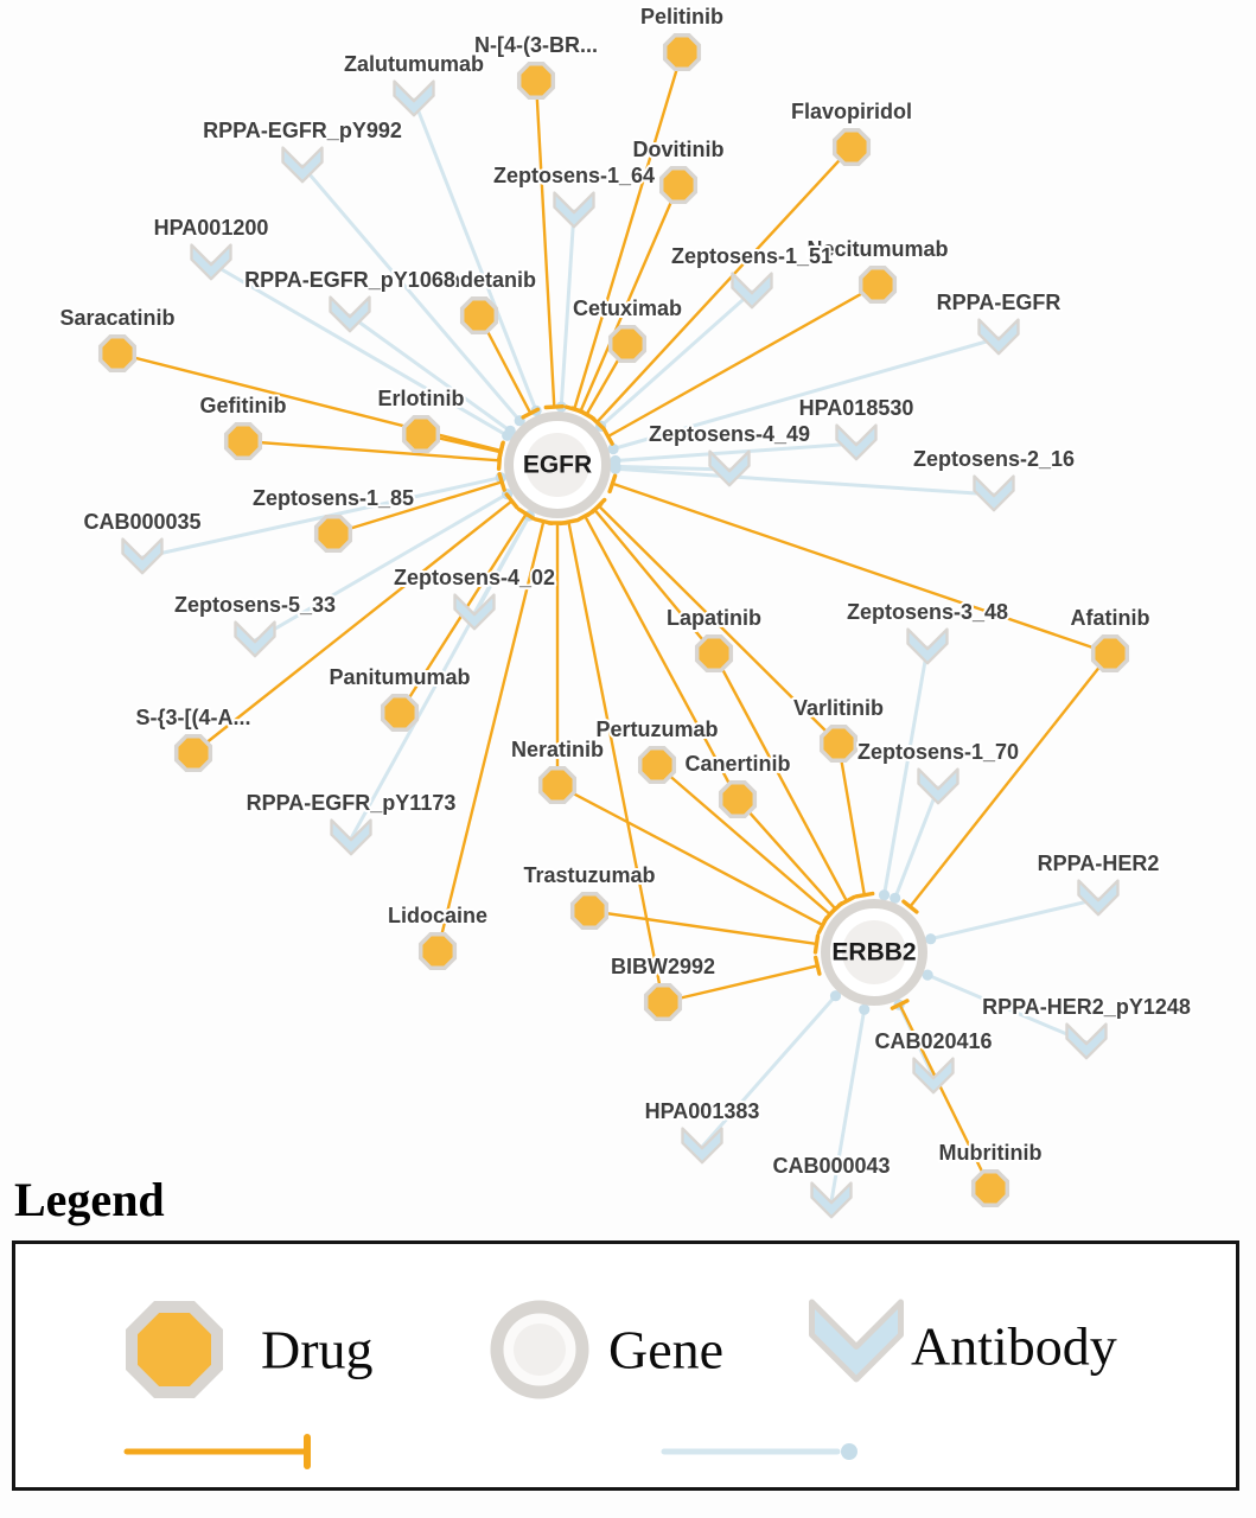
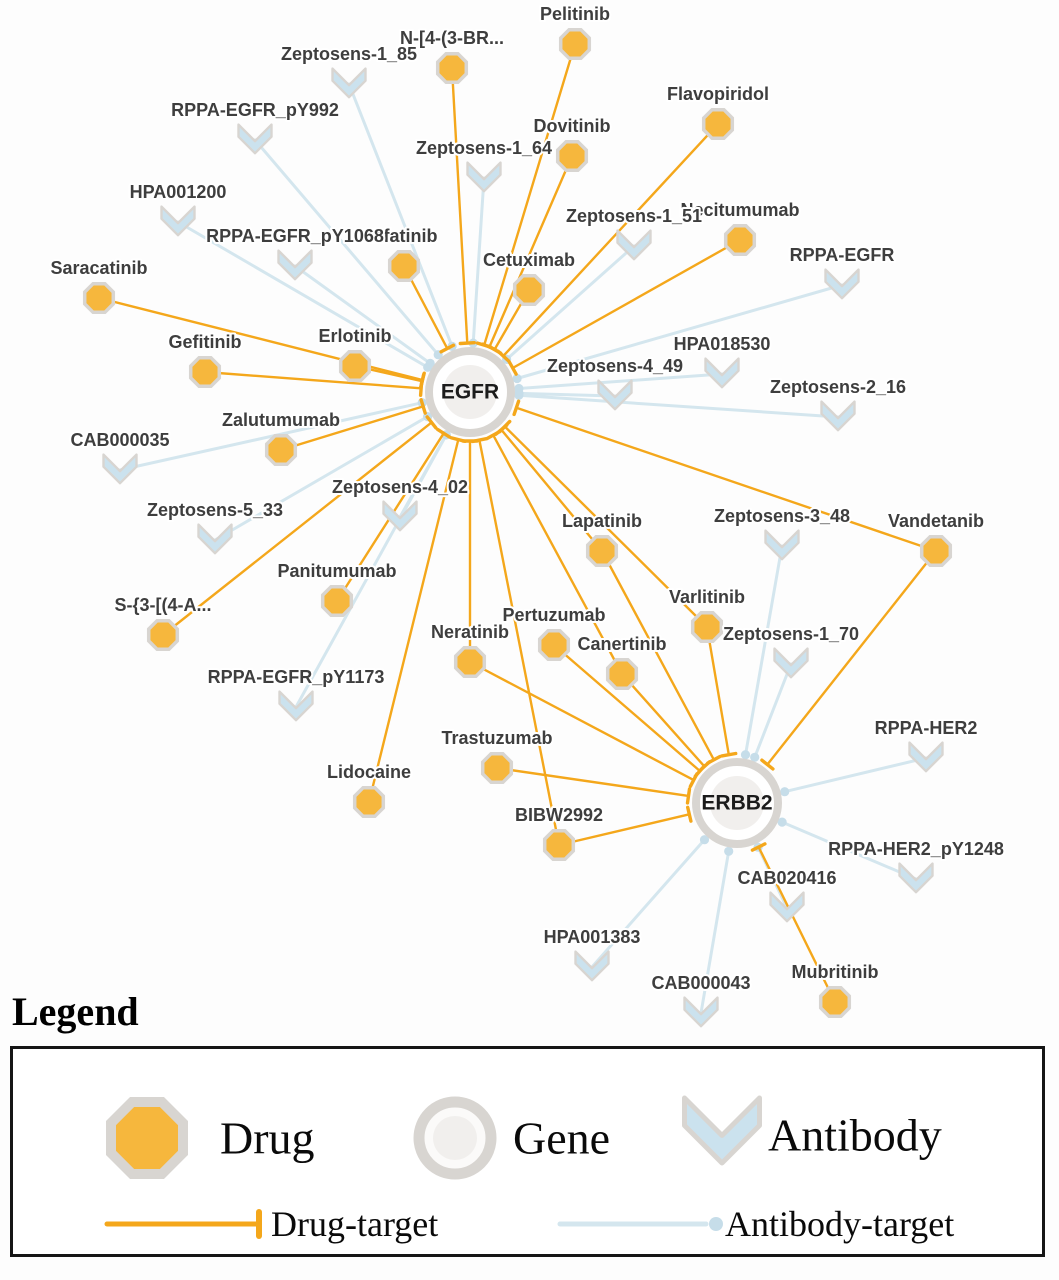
  EGFR
  ERBB2
  Pelitinib
  N-[4-(3-BR...
  Dovitinib
  Flavopiridol
  Necitumumab
  Cetuximab
- Vandetanib
+ Afatinib
  Erlotinib
  Gefitinib
  Saracatinib
- Zeptosens-1_85
+ Zalutumumab
  Panitumumab
  S-{3-[(4-A...
  Lidocaine
  Lapatinib
- Afatinib
+ Vandetanib
  Varlitinib
  Pertuzumab
  Neratinib
  Canertinib
  Trastuzumab
  BIBW2992
  Mubritinib
- Zalutumumab
+ Zeptosens-1_85
  RPPA-EGFR_pY992
  HPA001200
  RPPA-EGFR_pY1068
  Zeptosens-1_64
  Zeptosens-1_51
  RPPA-EGFR
  HPA018530
  Zeptosens-4_49
  Zeptosens-2_16
  CAB000035
  Zeptosens-5_33
  Zeptosens-4_02
  RPPA-EGFR_pY1173
  Zeptosens-3_48
  Zeptosens-1_70
  RPPA-HER2
  RPPA-HER2_pY1248
  CAB020416
  HPA001383
  CAB000043
  Legend
  Drug
  Gene
  Antibody
+ Drug-target
+ Antibody-target
